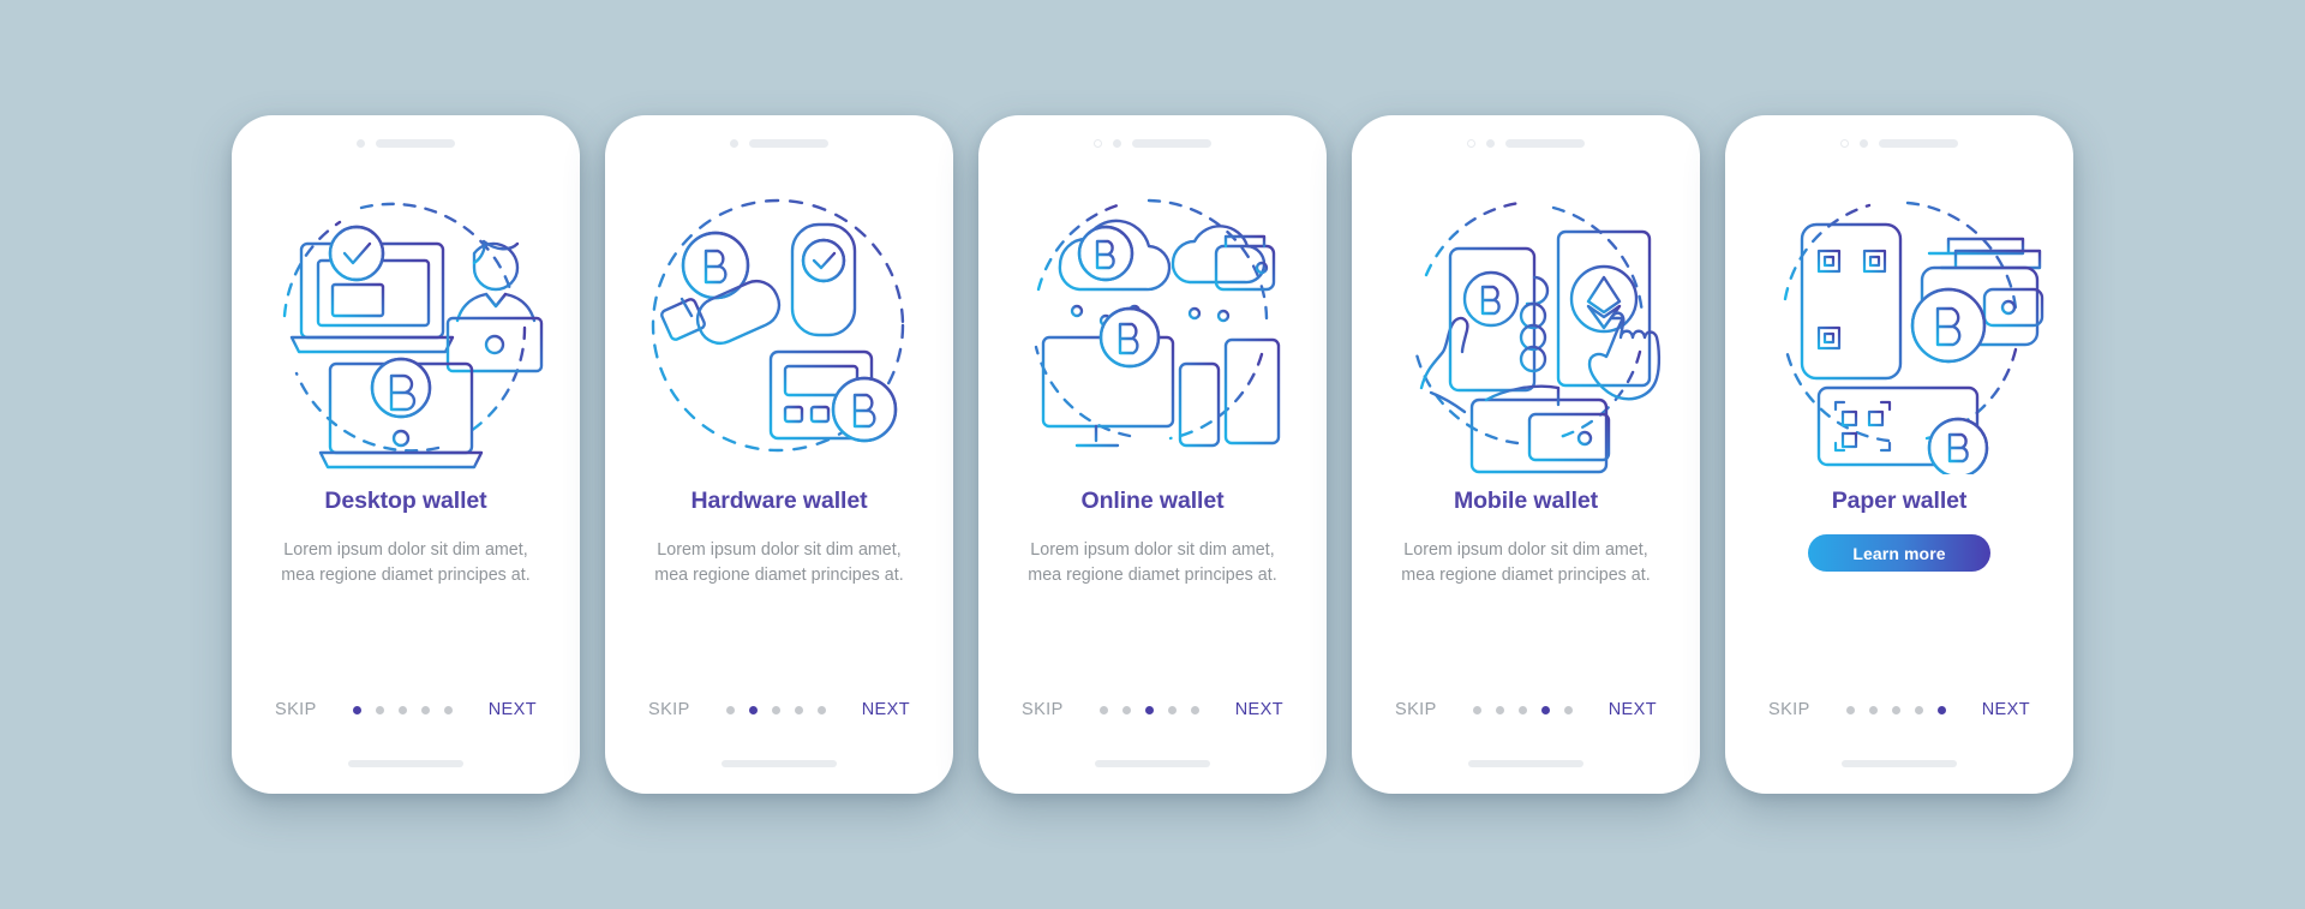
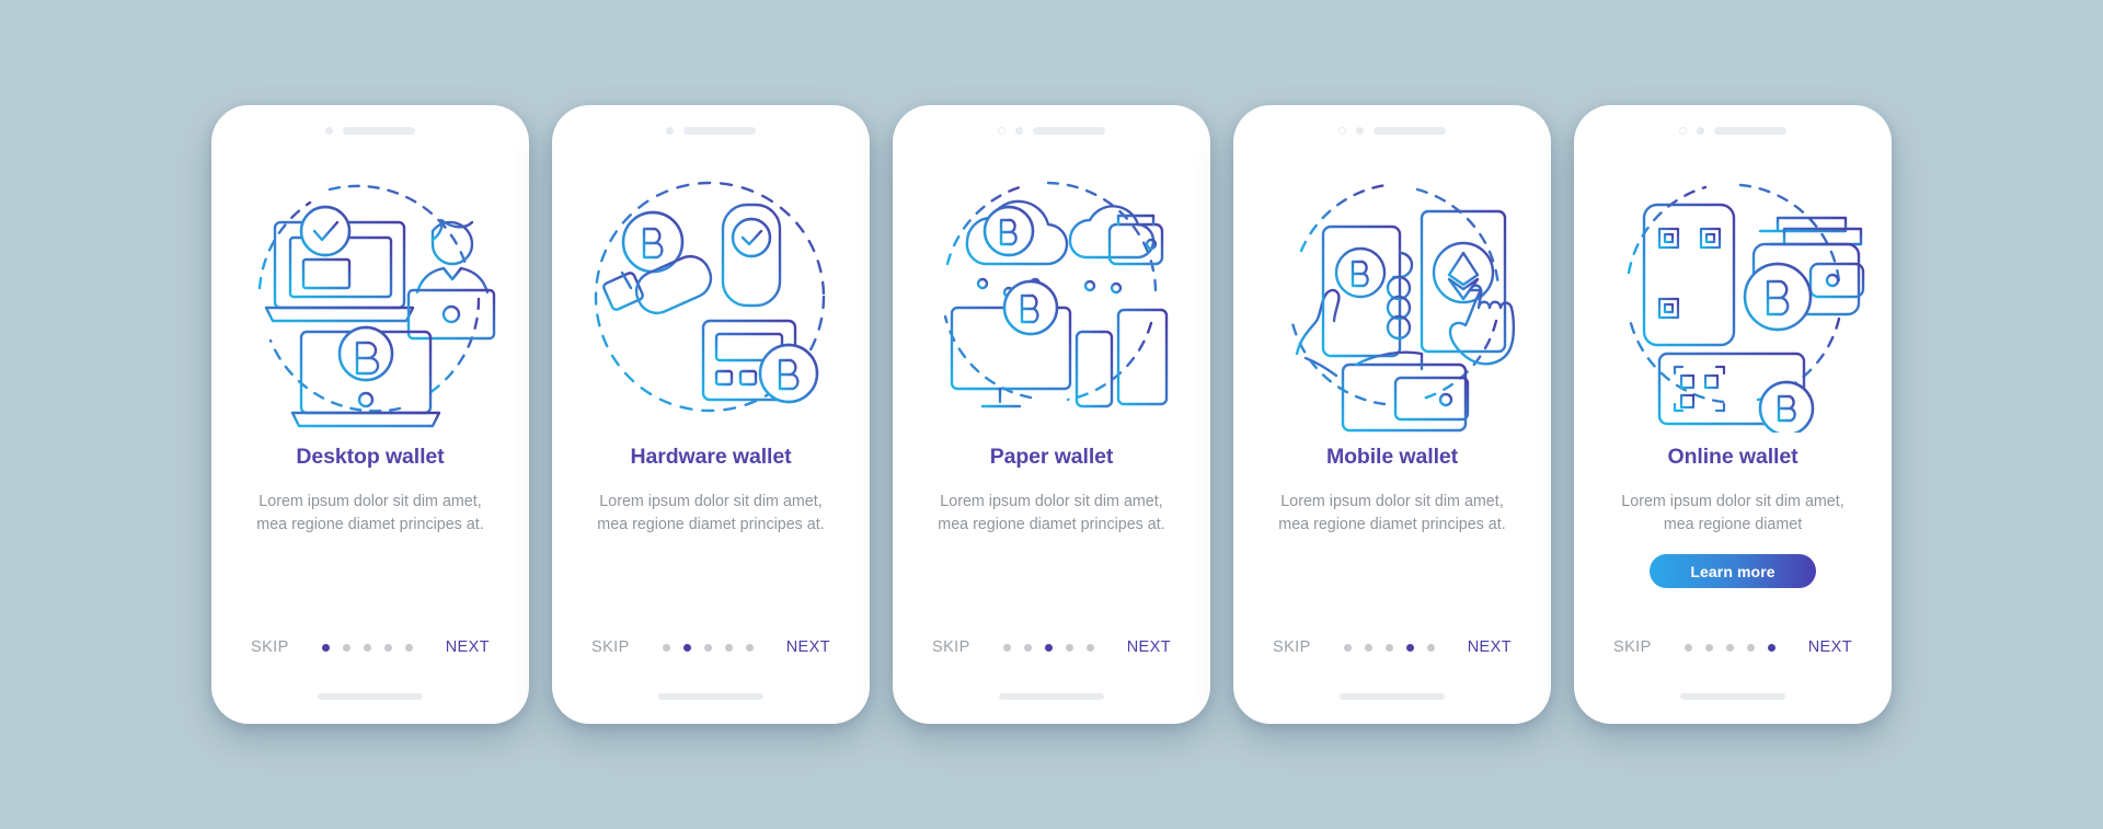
  Desktop wallet
  Lorem ipsum dolor sit dim amet, mea regione diamet principes at.
  SKIP
  NEXT
  Hardware wallet
  Lorem ipsum dolor sit dim amet, mea regione diamet principes at.
  SKIP
  NEXT
- Online wallet
+ Paper wallet
  Lorem ipsum dolor sit dim amet, mea regione diamet principes at.
  SKIP
  NEXT
  Mobile wallet
  Lorem ipsum dolor sit dim amet, mea regione diamet principes at.
  SKIP
  NEXT
- Paper wallet
+ Online wallet
+ Lorem ipsum dolor sit dim amet, mea regione diamet
  Learn more
  SKIP
  NEXT
